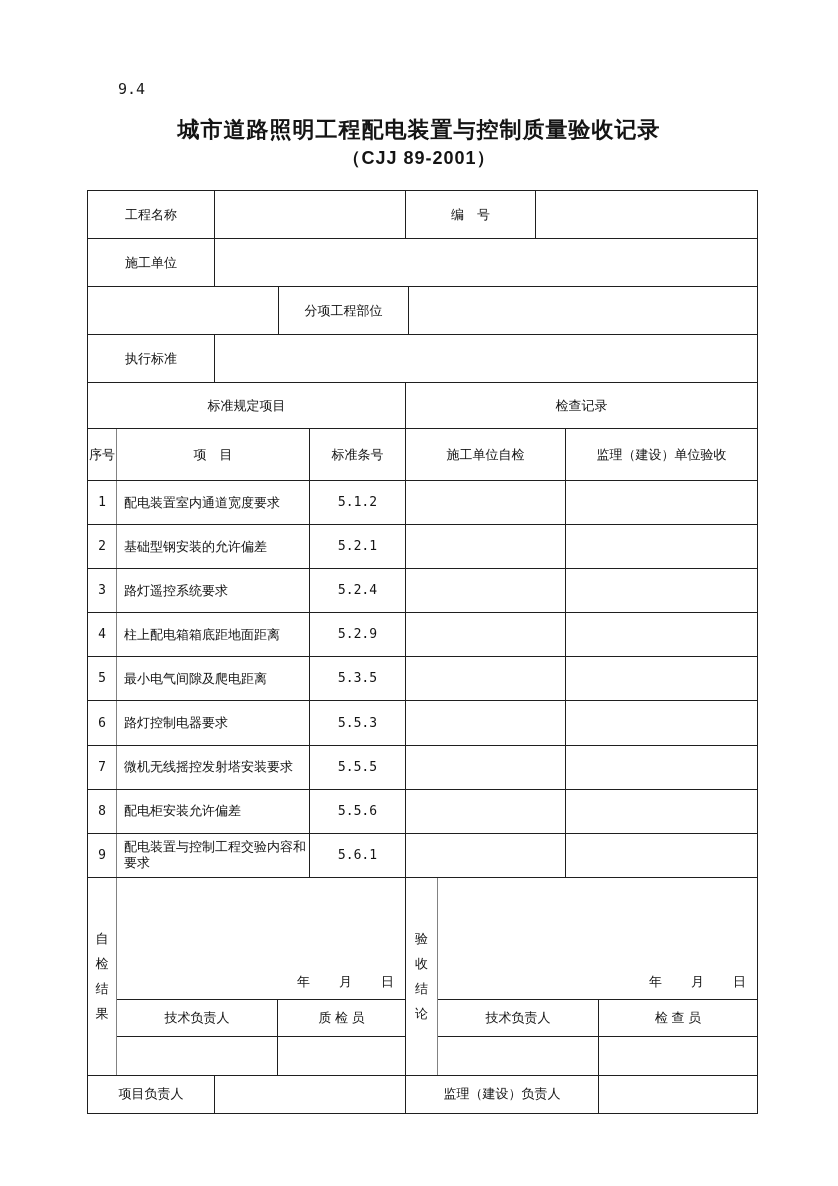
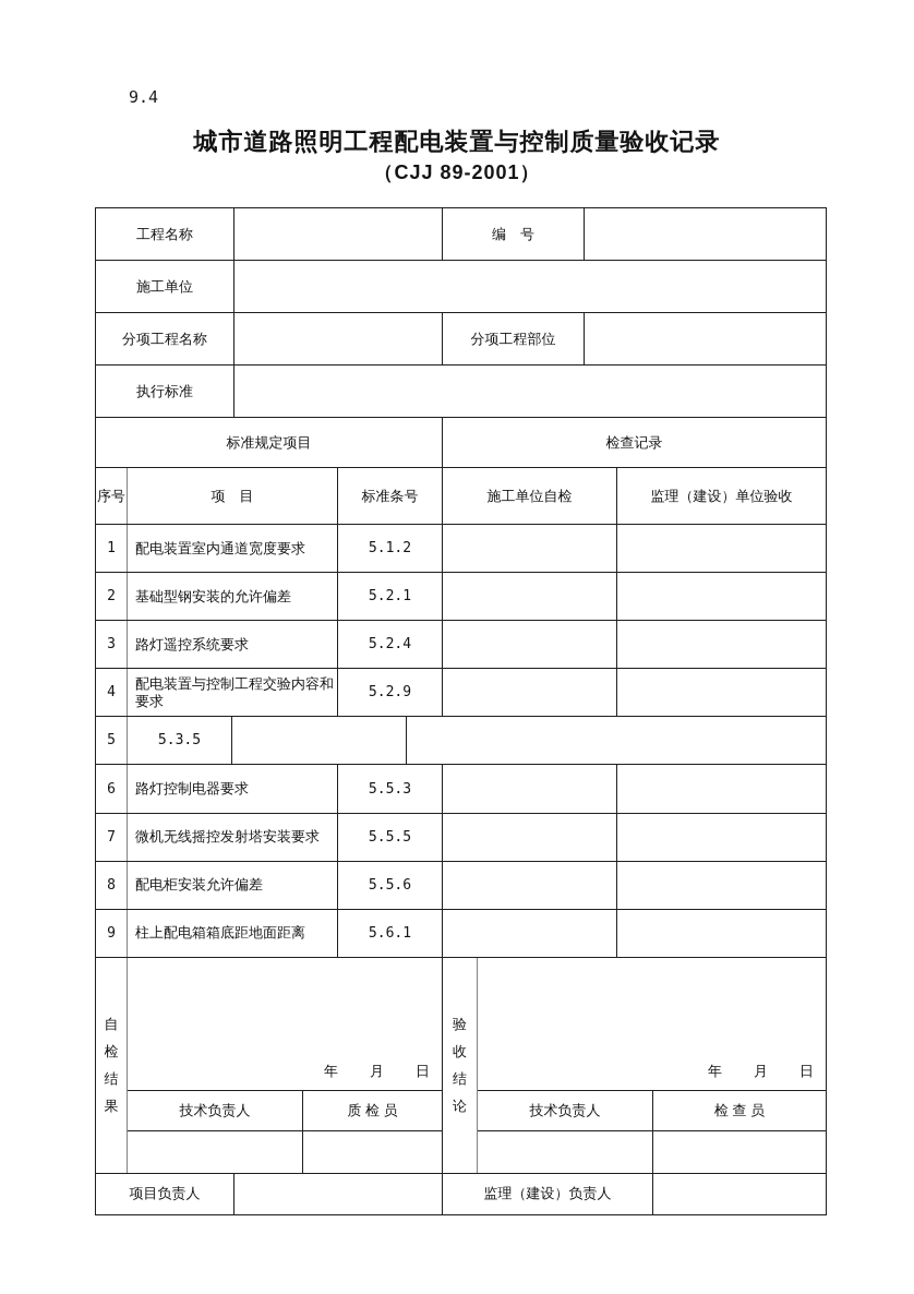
  9.4
  城市道路照明工程配电装置与控制质量验收记录
  （CJJ 89-2001）
  工程名称
  编 号
  施工单位
+ 分项工程名称
  分项工程部位
  执行标准
  标准规定项目
  检查记录
  序号
  项 目
  标准条号
  施工单位自检
  监理（建设）单位验收
  1
  配电装置室内通道宽度要求
  5.1.2
  2
  基础型钢安装的允许偏差
  5.2.1
  3
  路灯遥控系统要求
  5.2.4
  4
- 柱上配电箱箱底距地面距离
+ 配电装置与控制工程交验内容和要求
  5.2.9
  5
- 最小电气间隙及爬电距离
  5.3.5
  6
  路灯控制电器要求
  5.5.3
  7
  微机无线摇控发射塔安装要求
  5.5.5
  8
  配电柜安装允许偏差
  5.5.6
  9
- 配电装置与控制工程交验内容和要求
+ 柱上配电箱箱底距地面距离
  5.6.1
  自检结果
  年 月 日
  技术负责人
  质 检 员
  验收结论
  年 月 日
  技术负责人
  检 查 员
  项目负责人
  监理（建设）负责人
